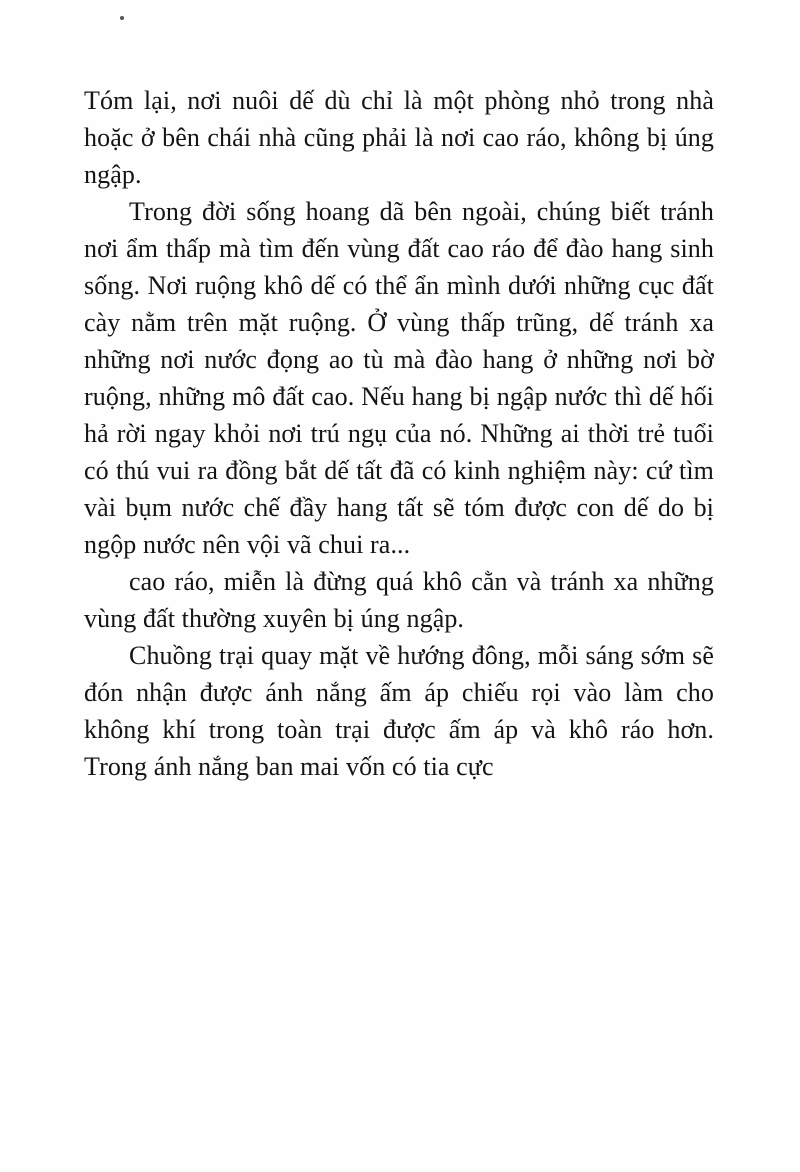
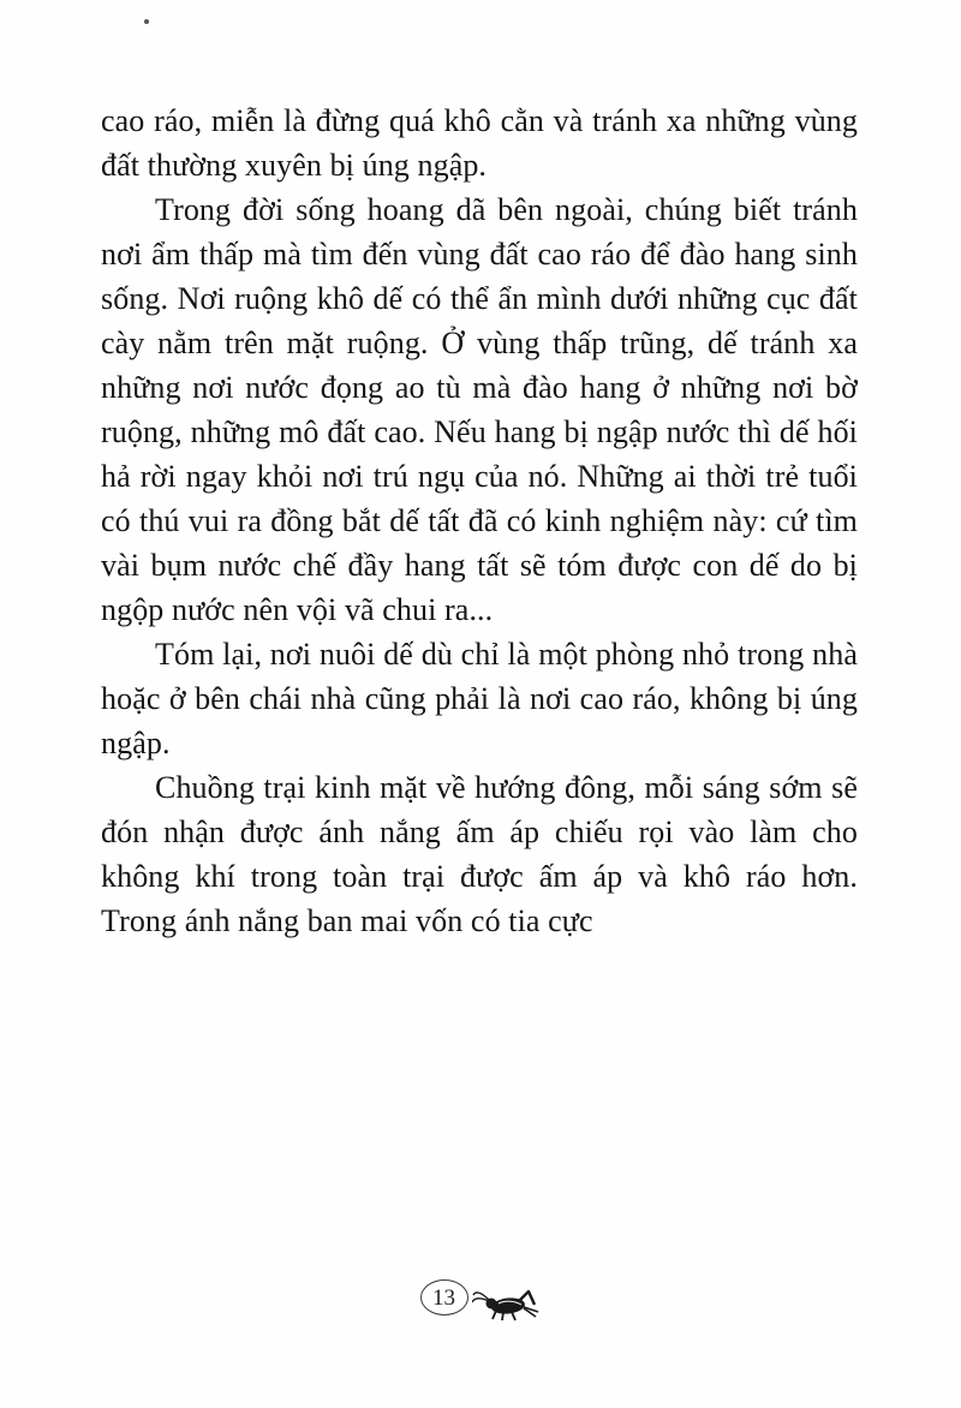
- Tóm lại, nơi nuôi dế dù chỉ là một phòng nhỏ trong nhà hoặc ở bên chái nhà cũng phải là nơi cao ráo, không bị úng ngập.
+ cao ráo, miễn là đừng quá khô cằn và tránh xa những vùng đất thường xuyên bị úng ngập.
  Trong đời sống hoang dã bên ngoài, chúng biết tránh nơi ẩm thấp mà tìm đến vùng đất cao ráo để đào hang sinh sống. Nơi ruộng khô dế có thể ẩn mình dưới những cục đất cày nằm trên mặt ruộng. Ở vùng thấp trũng, dế tránh xa những nơi nước đọng ao tù mà đào hang ở những nơi bờ ruộng, những mô đất cao. Nếu hang bị ngập nước thì dế hối hả rời ngay khỏi nơi trú ngụ của nó. Những ai thời trẻ tuổi có thú vui ra đồng bắt dế tất đã có kinh nghiệm này: cứ tìm vài bụm nước chế đầy hang tất sẽ tóm được con dế do bị ngộp nước nên vội vã chui ra...
- cao ráo, miễn là đừng quá khô cằn và tránh xa những vùng đất thường xuyên bị úng ngập.
+ Tóm lại, nơi nuôi dế dù chỉ là một phòng nhỏ trong nhà hoặc ở bên chái nhà cũng phải là nơi cao ráo, không bị úng ngập.
- Chuồng trại quay mặt về hướng đông, mỗi sáng sớm sẽ đón nhận được ánh nắng ấm áp chiếu rọi vào làm cho không khí trong toàn trại được ấm áp và khô ráo hơn. Trong ánh nắng ban mai vốn có tia cực
+ Chuồng trại kinh mặt về hướng đông, mỗi sáng sớm sẽ đón nhận được ánh nắng ấm áp chiếu rọi vào làm cho không khí trong toàn trại được ấm áp và khô ráo hơn. Trong ánh nắng ban mai vốn có tia cực
+ 13
